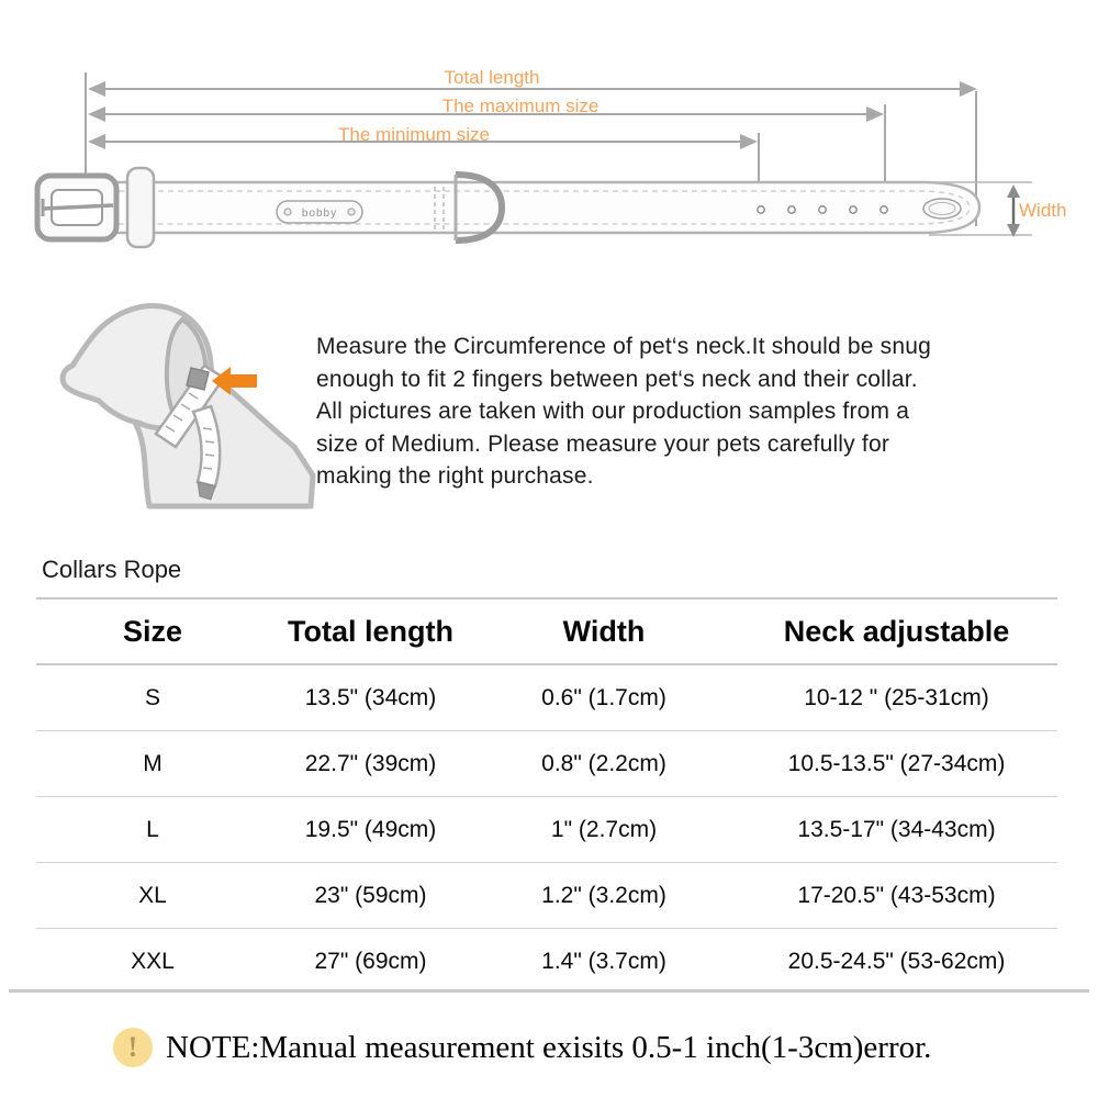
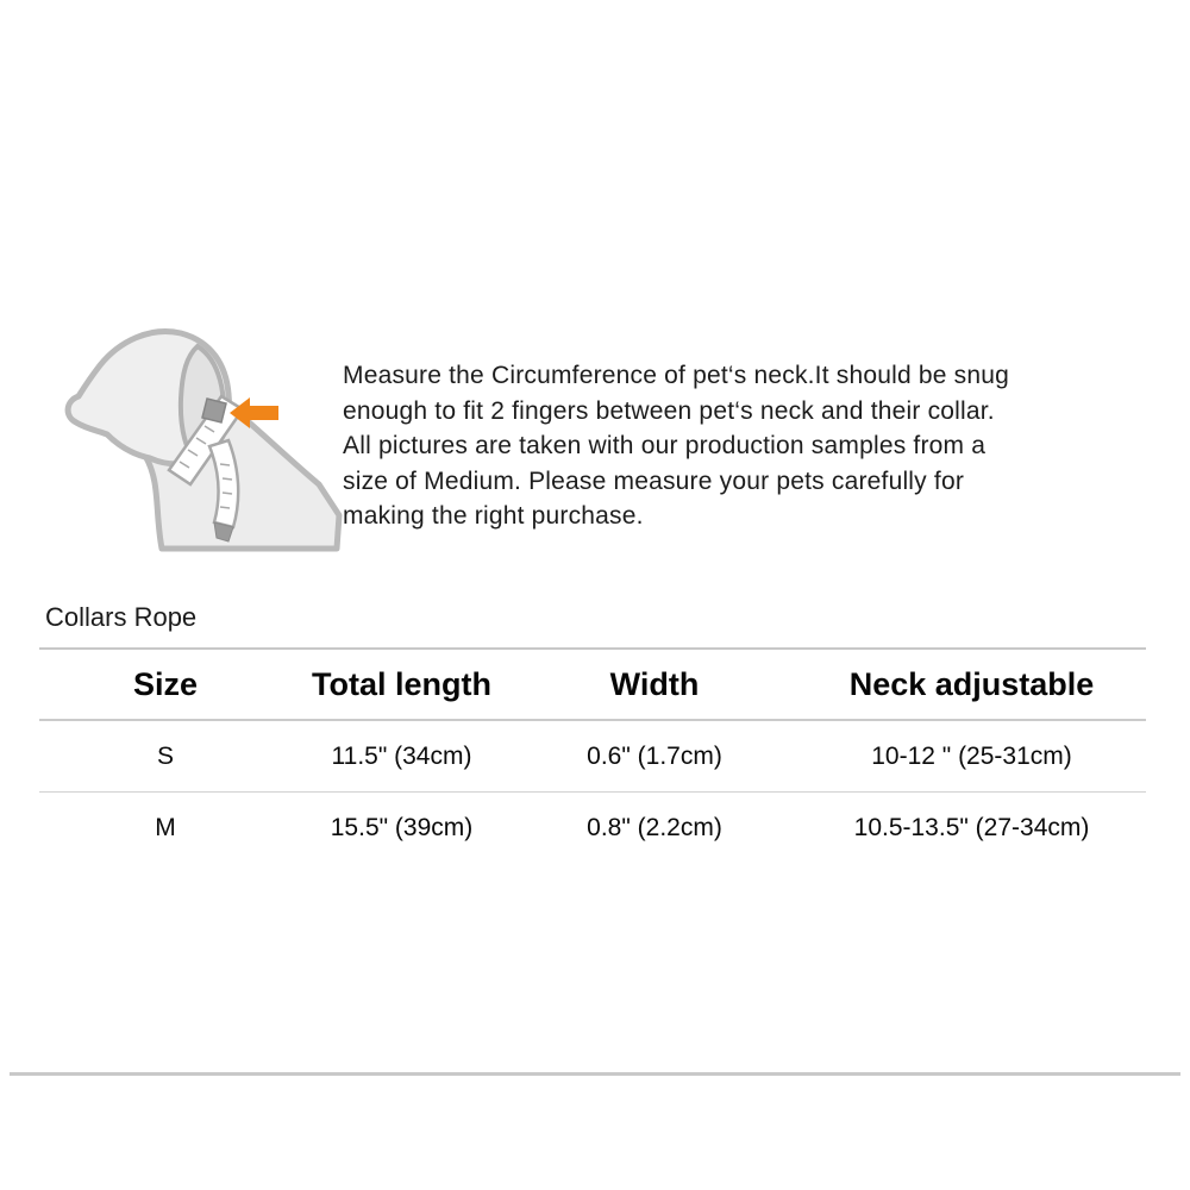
- bobby
- Total length
- The maximum size
- The minimum size
- Width
  Measure the Circumference of pet‘s neck.It should be snug
  enough to fit 2 fingers between pet‘s neck and their collar.
  All pictures are taken with our production samples from a
  size of Medium. Please measure your pets carefully for
  making the right purchase.
  Collars Rope
  Size	Total length	Width	Neck adjustable
- S	13.5" (34cm)	0.6" (1.7cm)	10-12 " (25-31cm)
+ S	11.5" (34cm)	0.6" (1.7cm)	10-12 " (25-31cm)
- M	22.7" (39cm)	0.8" (2.2cm)	10.5-13.5" (27-34cm)
+ M	15.5" (39cm)	0.8" (2.2cm)	10.5-13.5" (27-34cm)
- L	19.5" (49cm)	1" (2.7cm)	13.5-17" (34-43cm)
- XL	23" (59cm)	1.2" (3.2cm)	17-20.5" (43-53cm)
- XXL	27" (69cm)	1.4" (3.7cm)	20.5-24.5" (53-62cm)
- !
- NOTE:Manual measurement exisits 0.5-1 inch(1-3cm)error.
